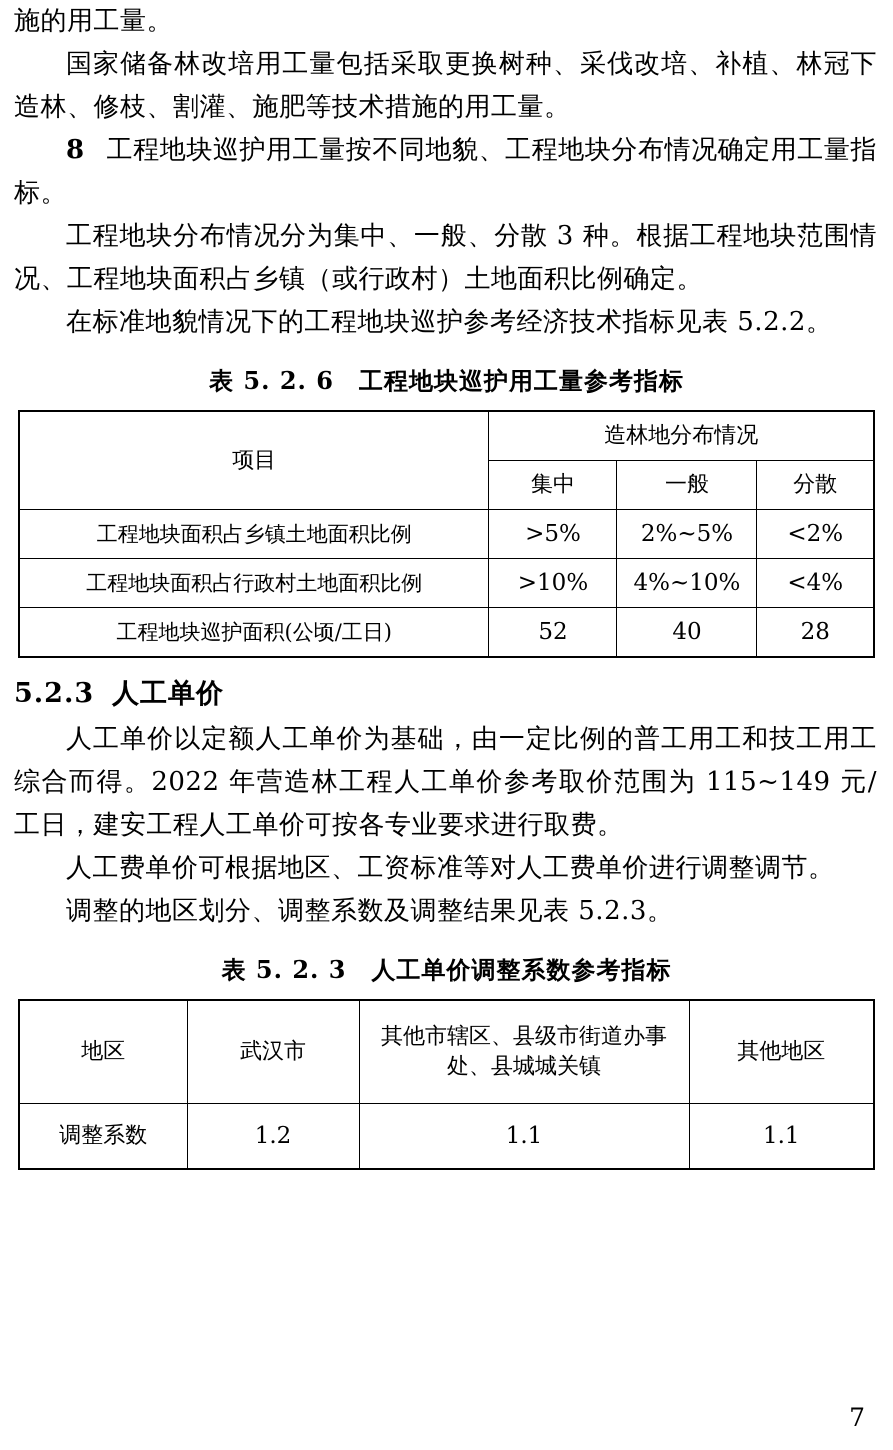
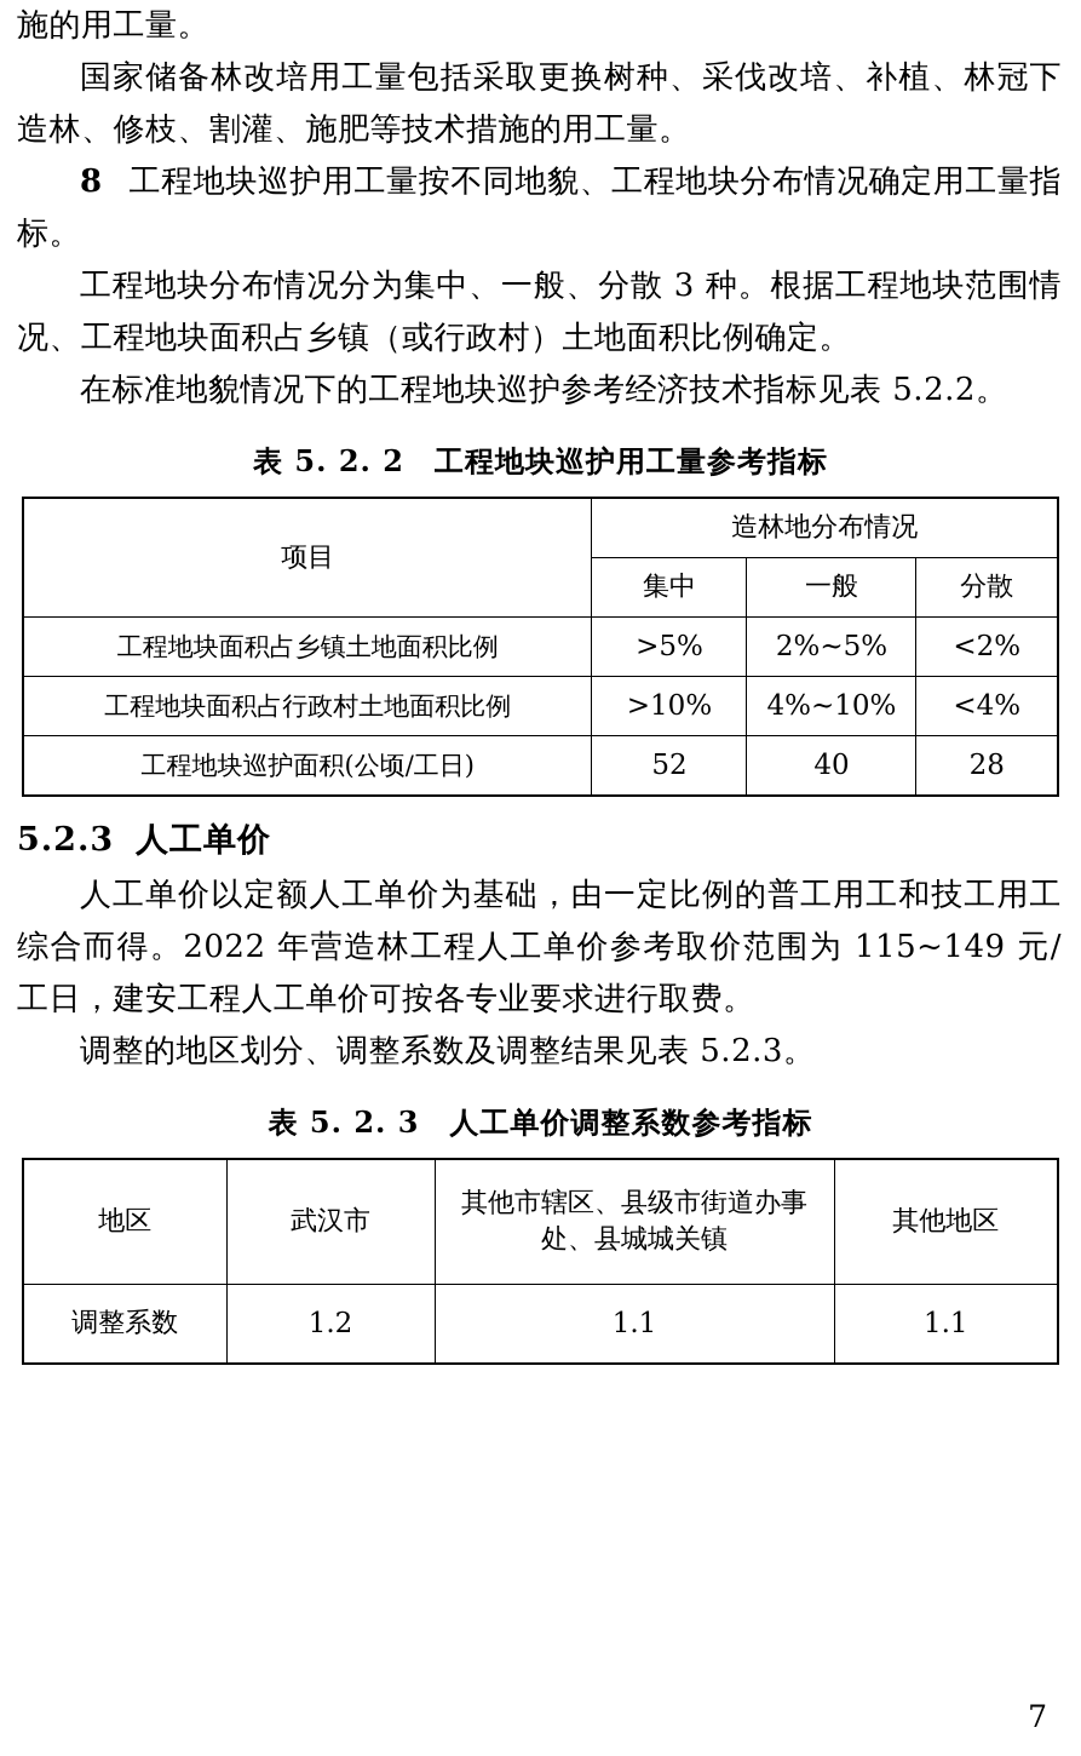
  施的用工量。
  国家储备林改培用工量包括采取更换树种、采伐改培、补植、林冠下造林、修枝、割灌、施肥等技术措施的用工量。
  8 工程地块巡护用工量按不同地貌、工程地块分布情况确定用工量指标。
  工程地块分布情况分为集中、一般、分散 3 种。根据工程地块范围情况、工程地块面积占乡镇（或行政村）土地面积比例确定。
  在标准地貌情况下的工程地块巡护参考经济技术指标见表 5.2.2。
- 表 5. 2. 6 工程地块巡护用工量参考指标
+ 表 5. 2. 2 工程地块巡护用工量参考指标
  项目	造林地分布情况
  集中	一般	分散
  工程地块面积占乡镇土地面积比例	>5%	2%~5%	<2%
  工程地块面积占行政村土地面积比例	>10%	4%~10%	<4%
  工程地块巡护面积(公顷/工日)	52	40	28
  5.2.3 人工单价
  人工单价以定额人工单价为基础，由一定比例的普工用工和技工用工综合而得。2022 年营造林工程人工单价参考取价范围为 115~149 元/工日，建安工程人工单价可按各专业要求进行取费。
- 人工费单价可根据地区、工资标准等对人工费单价进行调整调节。
  调整的地区划分、调整系数及调整结果见表 5.2.3。
  表 5. 2. 3 人工单价调整系数参考指标
  地区	武汉市	其他市辖区、县级市街道办事处、县城城关镇	其他地区
  调整系数	1.2	1.1	1.1
  7
